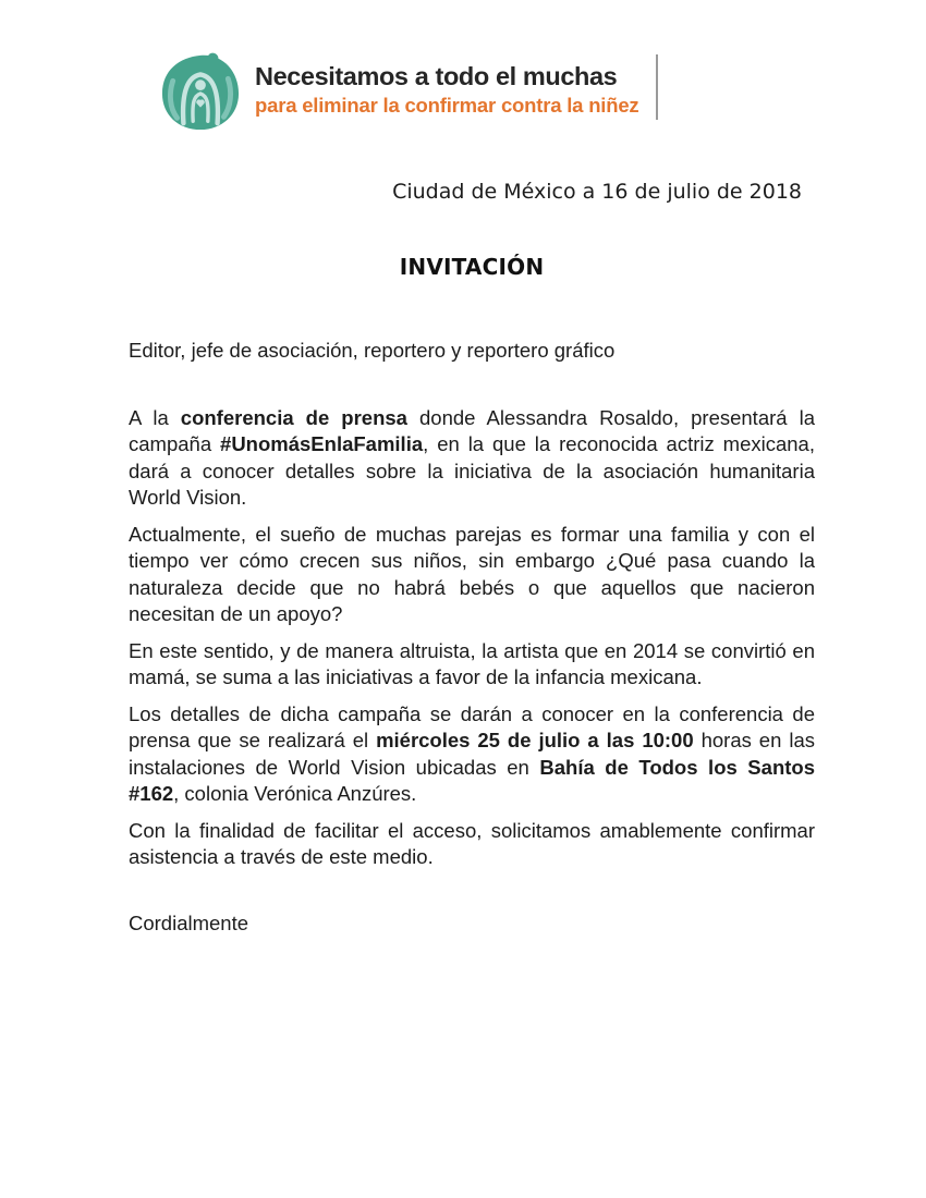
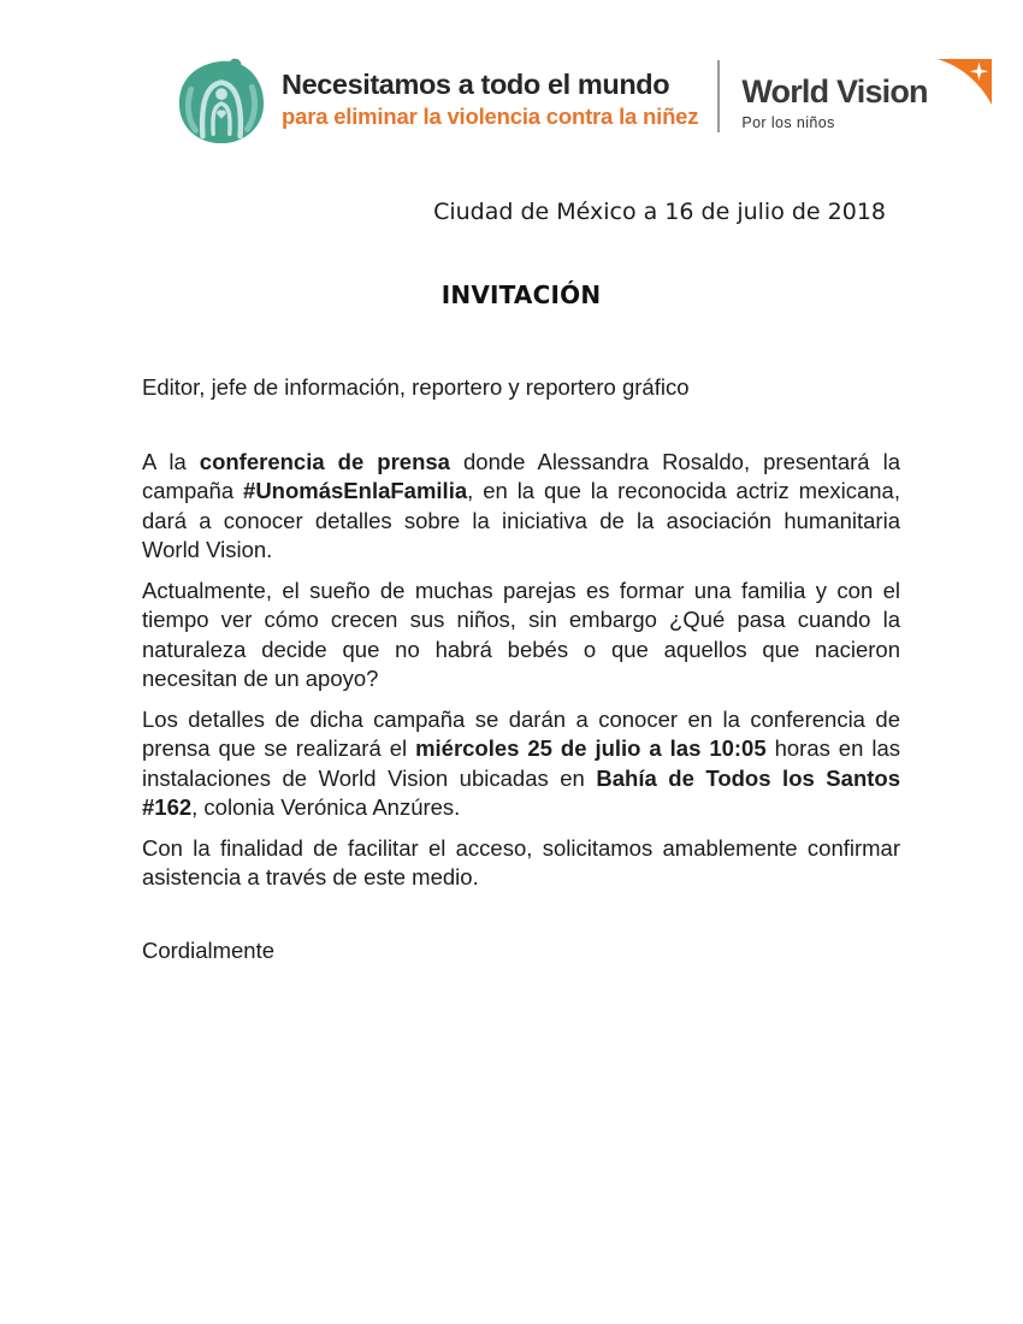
- Necesitamos a todo el muchas
+ Necesitamos a todo el mundo
- para eliminar la confirmar contra la niñez
+ para eliminar la violencia contra la niñez
+ World Vision
+ Por los niños
  Ciudad de México a 16 de julio de 2018
  INVITACIÓN
- Editor, jefe de asociación, reportero y reportero gráfico
+ Editor, jefe de información, reportero y reportero gráfico
  A la conferencia de prensa donde Alessandra Rosaldo, presentará la campaña #UnomásEnlaFamilia, en la que la reconocida actriz mexicana, dará a conocer detalles sobre la iniciativa de la asociación humanitaria World Vision.
  Actualmente, el sueño de muchas parejas es formar una familia y con el tiempo ver cómo crecen sus niños, sin embargo ¿Qué pasa cuando la naturaleza decide que no habrá bebés o que aquellos que nacieron necesitan de un apoyo?
- En este sentido, y de manera altruista, la artista que en 2014 se convirtió en mamá, se suma a las iniciativas a favor de la infancia mexicana.
- Los detalles de dicha campaña se darán a conocer en la conferencia de prensa que se realizará el miércoles 25 de julio a las 10:00 horas en las instalaciones de World Vision ubicadas en Bahía de Todos los Santos #162, colonia Verónica Anzúres.
+ Los detalles de dicha campaña se darán a conocer en la conferencia de prensa que se realizará el miércoles 25 de julio a las 10:05 horas en las instalaciones de World Vision ubicadas en Bahía de Todos los Santos #162, colonia Verónica Anzúres.
  Con la finalidad de facilitar el acceso, solicitamos amablemente confirmar asistencia a través de este medio.
  Cordialmente
